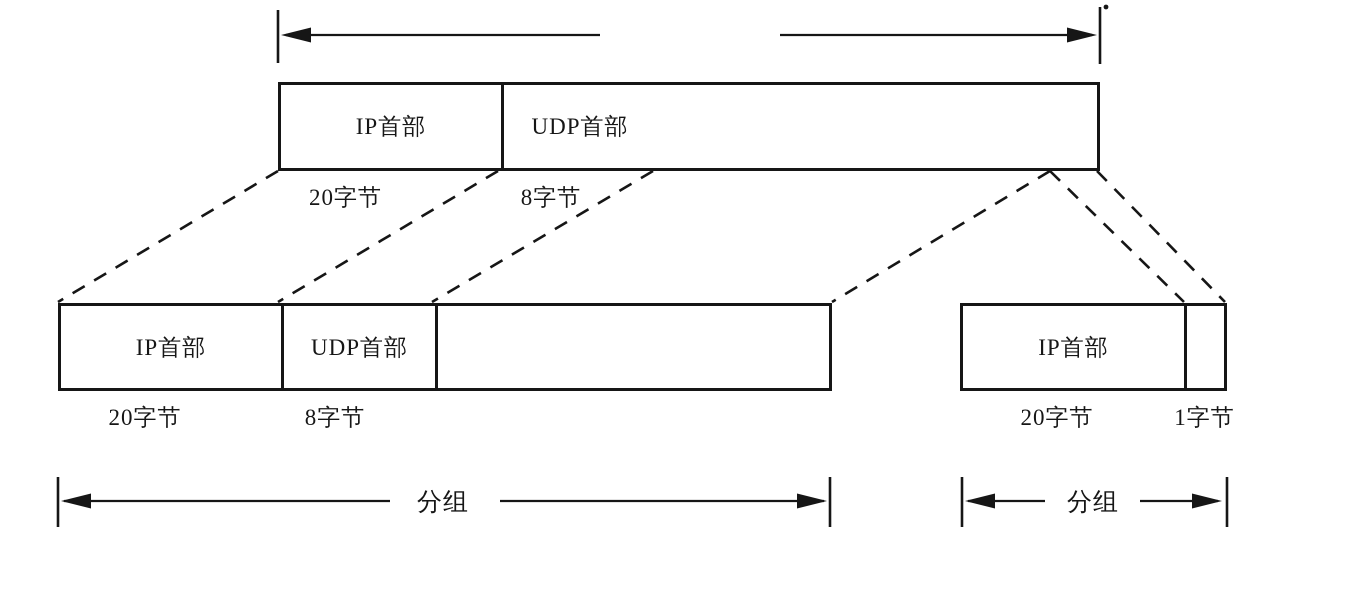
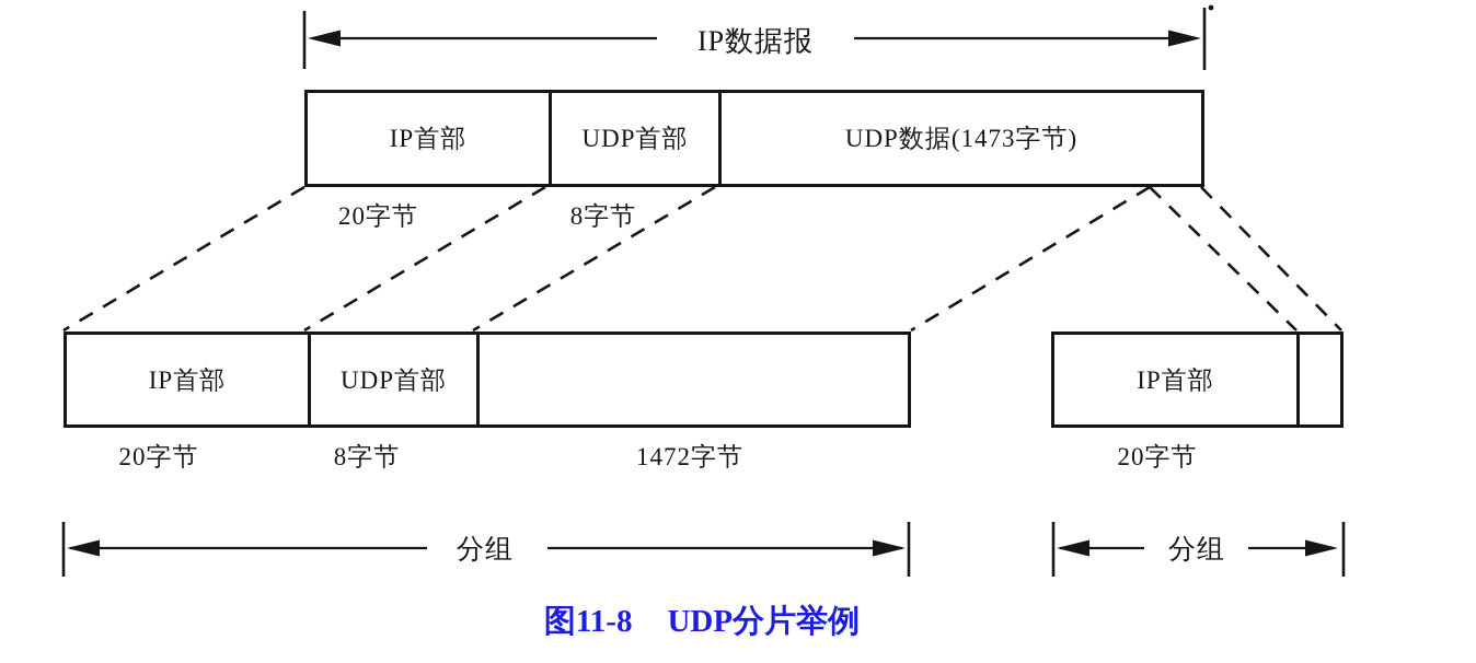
+ IP数据报
  IP首部
  UDP首部
+ UDP数据(1473字节)
  20字节
  8字节
  IP首部
  UDP首部
  20字节
  8字节
+ 1472字节
  分组
  IP首部
  20字节
- 1字节
  分组
+ 图11-8 UDP分片举例
